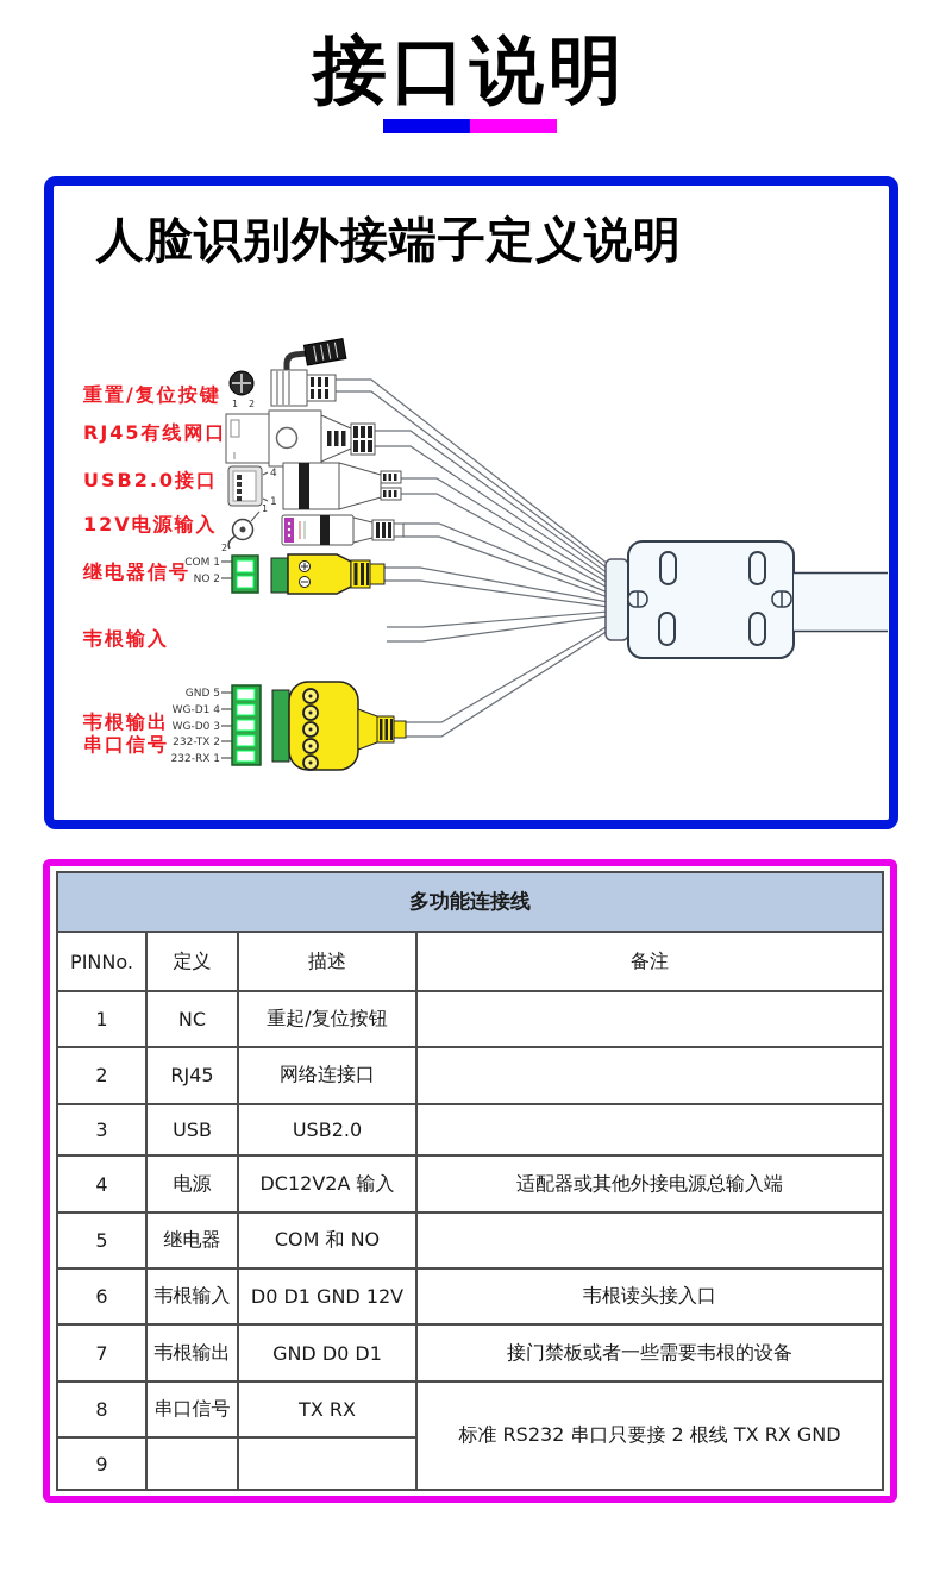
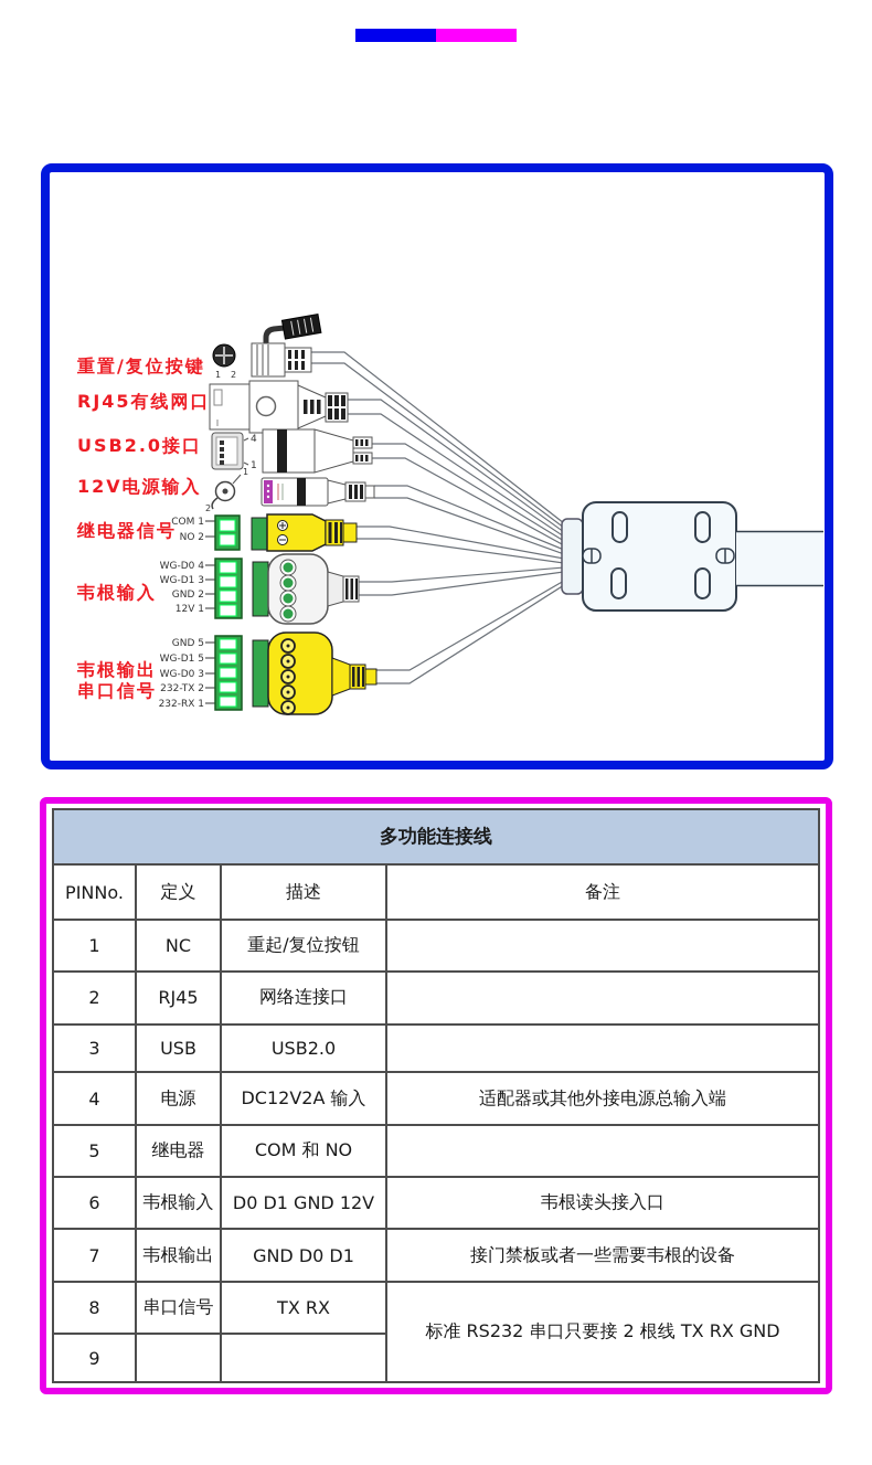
- 接口说明
- 人脸识别外接端子定义说明
  重置/复位按键
  RJ45有线网口
  USB2.0接口
  12V电源输入
  继电器信号
  韦根输入
  韦根输出
  串口信号
  1
  2
  4
  1
  1
  2
  COM 1
  NO 2
+ WG-D0 4
+ WG-D1 3
+ GND 2
+ 12V 1
  GND 5
- WG-D1 4
+ WG-D1 5
  WG-D0 3
  232-TX 2
  232-RX 1
  多功能连接线
  PINNo.	定义	描述	备注
  1	NC	重起/复位按钮
  2	RJ45	网络连接口
  3	USB	USB2.0
  4	电源	DC12V2A 输入	适配器或其他外接电源总输入端
  5	继电器	COM 和 NO
  6	韦根输入	D0 D1 GND 12V	韦根读头接入口
  7	韦根输出	GND D0 D1	接门禁板或者一些需要韦根的设备
  8	串口信号	TX RX	标准 RS232 串口只要接 2 根线 TX RX GND
  9
